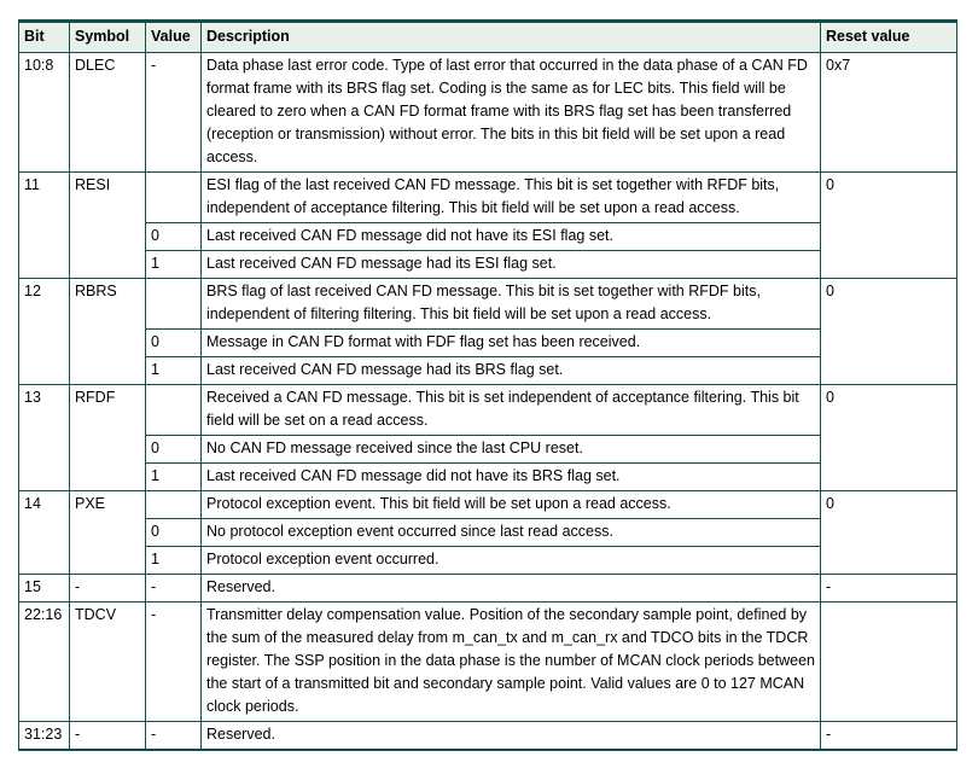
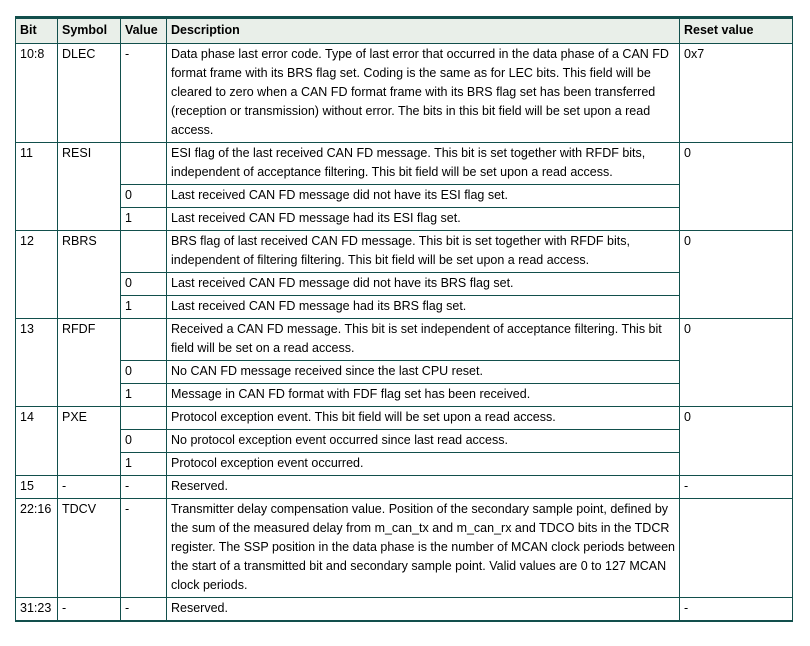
  Bit	Symbol	Value	Description	Reset value
  10:8	DLEC	-	Data phase last error code. Type of last error that occurred in the data phase of a CAN FD format frame with its BRS flag set. Coding is the same as for LEC bits. This field will be cleared to zero when a CAN FD format frame with its BRS flag set has been transferred (reception or transmission) without error. The bits in this bit field will be set upon a read access.	0x7
  11	RESI		ESI flag of the last received CAN FD message. This bit is set together with RFDF bits, independent of acceptance filtering. This bit field will be set upon a read access.	0
  0	Last received CAN FD message did not have its ESI flag set.
  1	Last received CAN FD message had its ESI flag set.
  12	RBRS		BRS flag of last received CAN FD message. This bit is set together with RFDF bits, independent of filtering filtering. This bit field will be set upon a read access.	0
- 0	Message in CAN FD format with FDF flag set has been received.
+ 0	Last received CAN FD message did not have its BRS flag set.
  1	Last received CAN FD message had its BRS flag set.
  13	RFDF		Received a CAN FD message. This bit is set independent of acceptance filtering. This bit field will be set on a read access.	0
  0	No CAN FD message received since the last CPU reset.
- 1	Last received CAN FD message did not have its BRS flag set.
+ 1	Message in CAN FD format with FDF flag set has been received.
  14	PXE		Protocol exception event. This bit field will be set upon a read access.	0
  0	No protocol exception event occurred since last read access.
  1	Protocol exception event occurred.
  15	-	-	Reserved.	-
  22:16	TDCV	-	Transmitter delay compensation value. Position of the secondary sample point, defined by the sum of the measured delay from m_can_tx and m_can_rx and TDCO bits in the TDCR register. The SSP position in the data phase is the number of MCAN clock periods between the start of a transmitted bit and secondary sample point. Valid values are 0 to 127 MCAN clock periods.
  31:23	-	-	Reserved.	-
